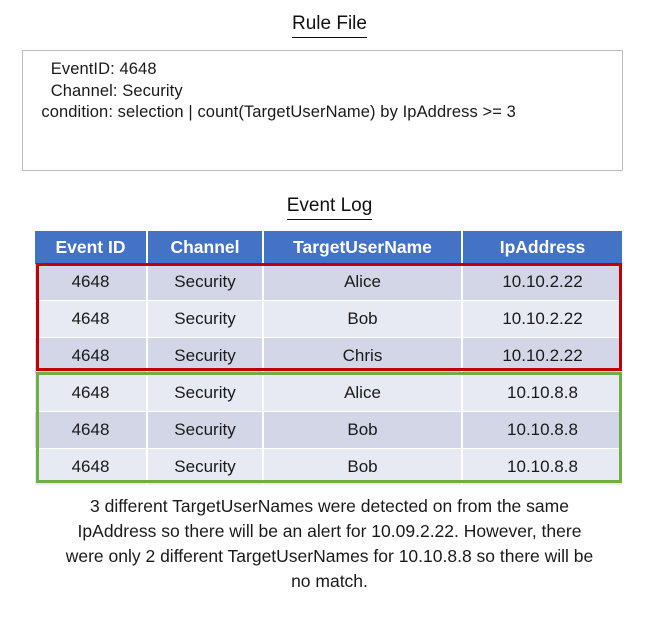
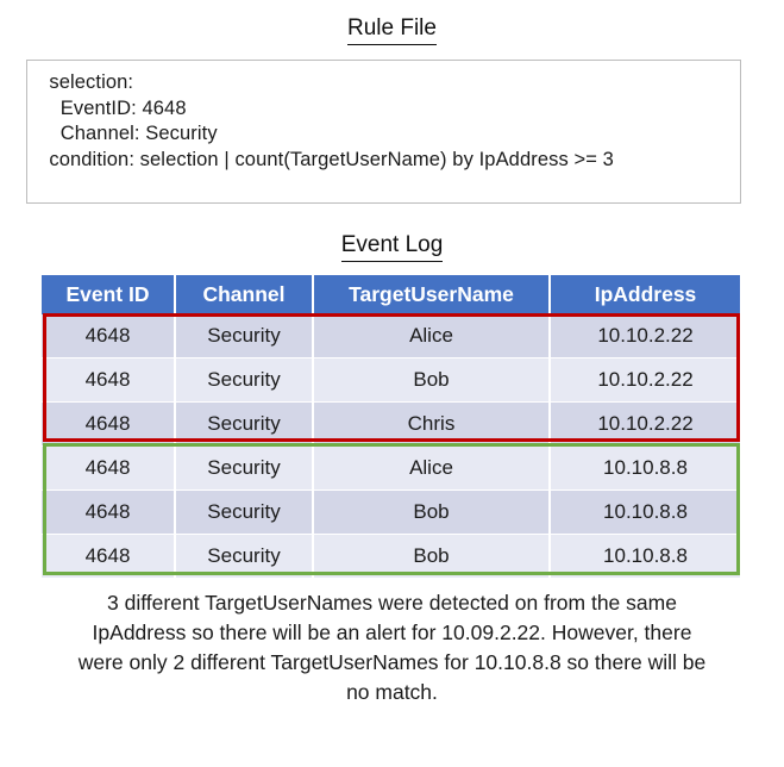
  Rule File
+ selection:
  EventID: 4648
  Channel: Security
  condition: selection | count(TargetUserName) by IpAddress >= 3
  Event Log
  Event ID	Channel	TargetUserName	IpAddress
  4648	Security	Alice	10.10.2.22
  4648	Security	Bob	10.10.2.22
  4648	Security	Chris	10.10.2.22
  4648	Security	Alice	10.10.8.8
  4648	Security	Bob	10.10.8.8
  4648	Security	Bob	10.10.8.8
  3 different TargetUserNames were detected on from the same IpAddress so there will be an alert for 10.09.2.22. However, there were only 2 different TargetUserNames for 10.10.8.8 so there will be no match.
